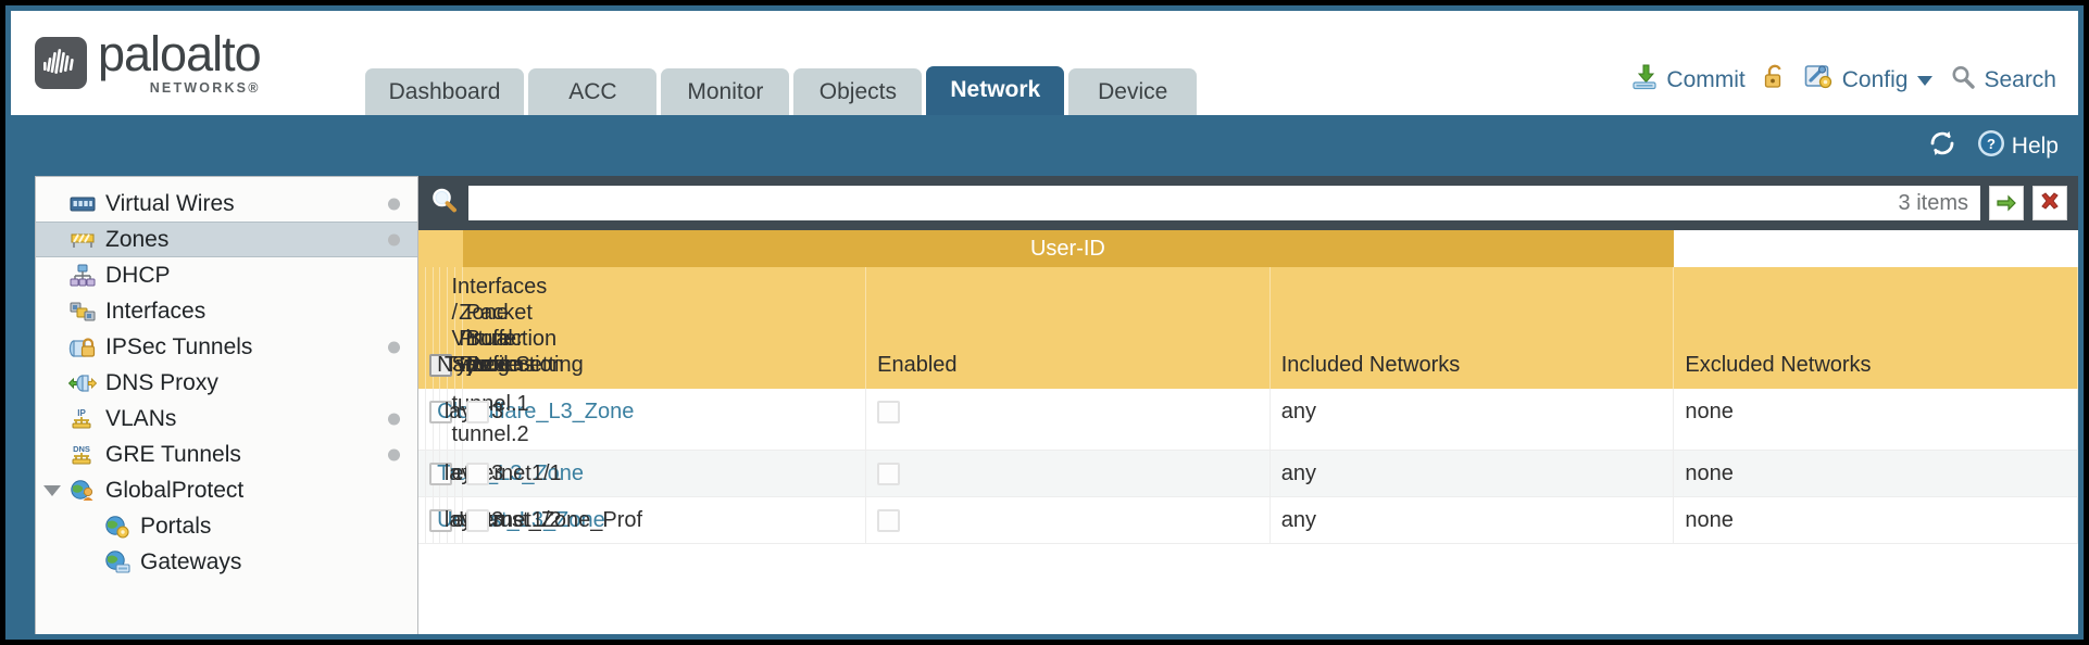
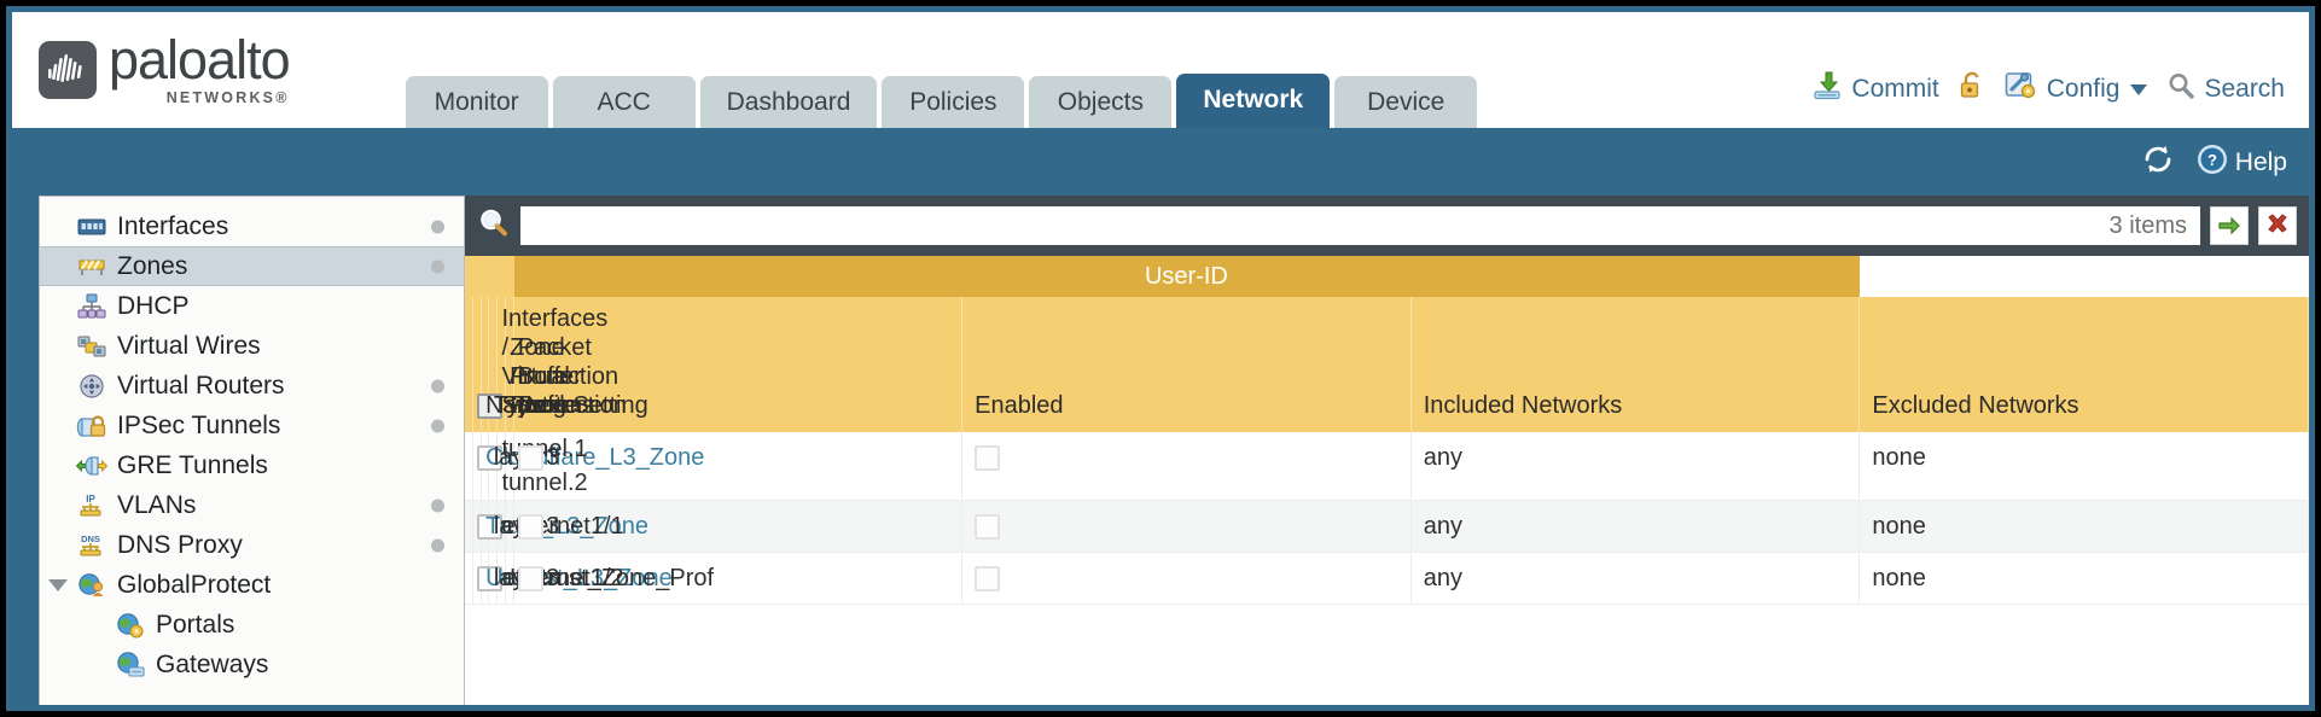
  paloalto
  NETWORKS®
- Dashboard
+ Monitor
  ACC
- Monitor
+ Dashboard
+ Policies
  Objects
  Network
  Device
  Commit
  Config
  Search
  ?
  Help
- Virtual Wires
+ Interfaces
  Zones
  DHCP
- Interfaces
+ Virtual Wires
+ Virtual Routers
  IPSec Tunnels
- DNS Proxy
+ GRE Tunnels
  IP
  VLANs
  DNS
- GRE Tunnels
+ DNS Proxy
  GlobalProtect
  Portals
  Gateways
  3 items
  	User-ID
  	loflare_L3_Zone	l	tuel.1 tunnel.2					any	none
  	Tu_L3_Zone	l	ernet1/1					any	none
